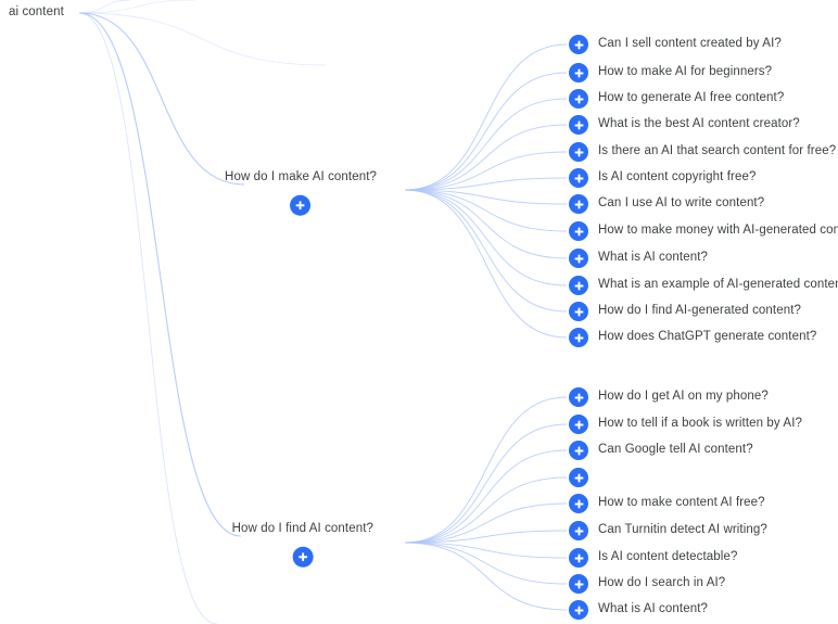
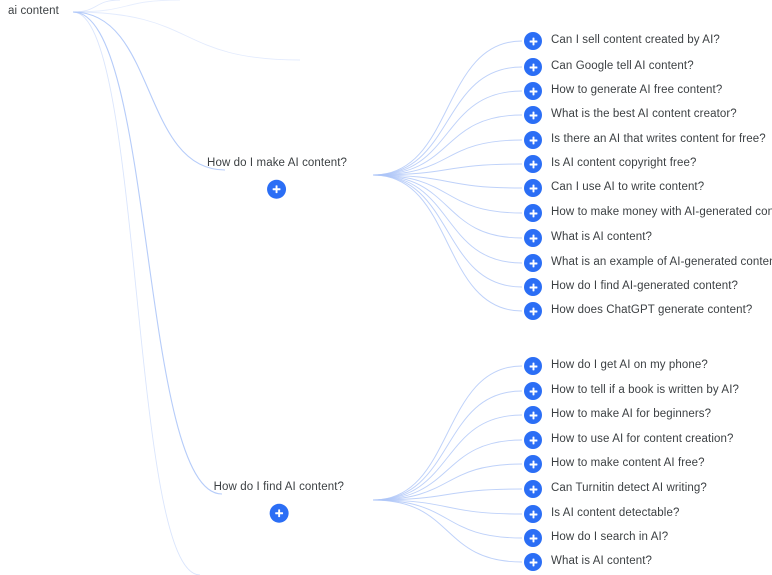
  ai content
  How do I make AI content?
  Can I sell content created by AI?
- How to make AI for beginners?
+ Can Google tell AI content?
  How to generate AI free content?
  What is the best AI content creator?
- Is there an AI that search content for free?
+ Is there an AI that writes content for free?
  Is AI content copyright free?
  Can I use AI to write content?
  How to make money with AI-generated con
  What is AI content?
  What is an example of AI-generated conte
  How do I find AI-generated content?
  How does ChatGPT generate content?
  How do I find AI content?
  How do I get AI on my phone?
  How to tell if a book is written by AI?
- Can Google tell AI content?
+ How to make AI for beginners?
+ How to use AI for content creation?
  How to make content AI free?
  Can Turnitin detect AI writing?
  Is AI content detectable?
  How do I search in AI?
  What is AI content?
